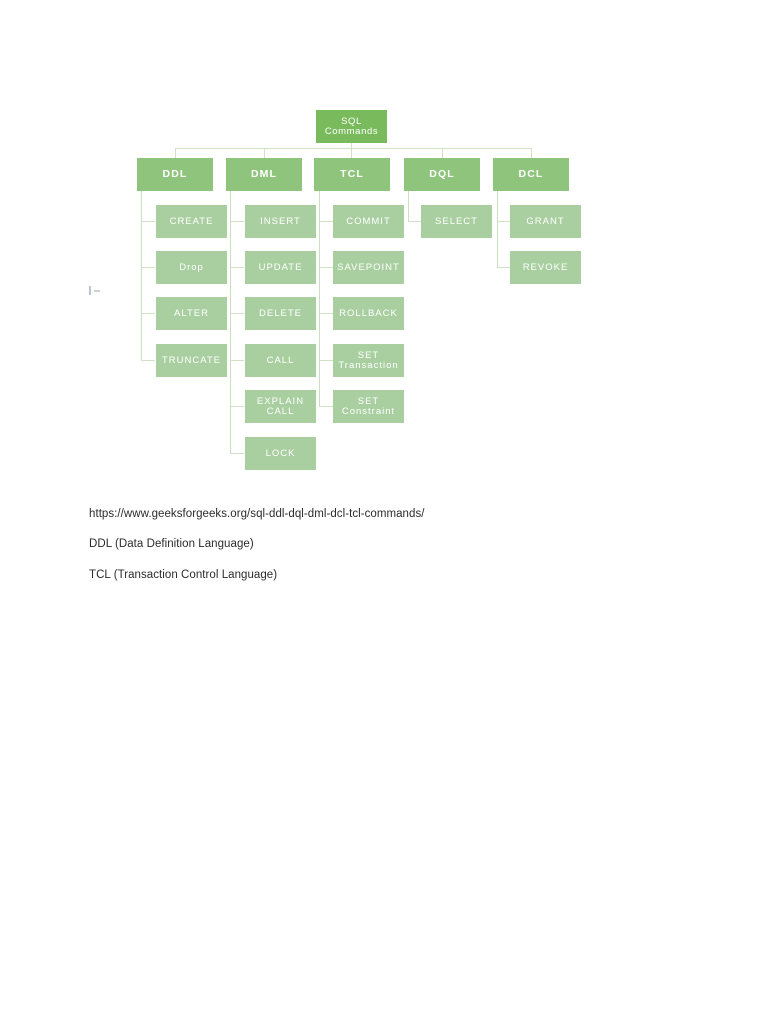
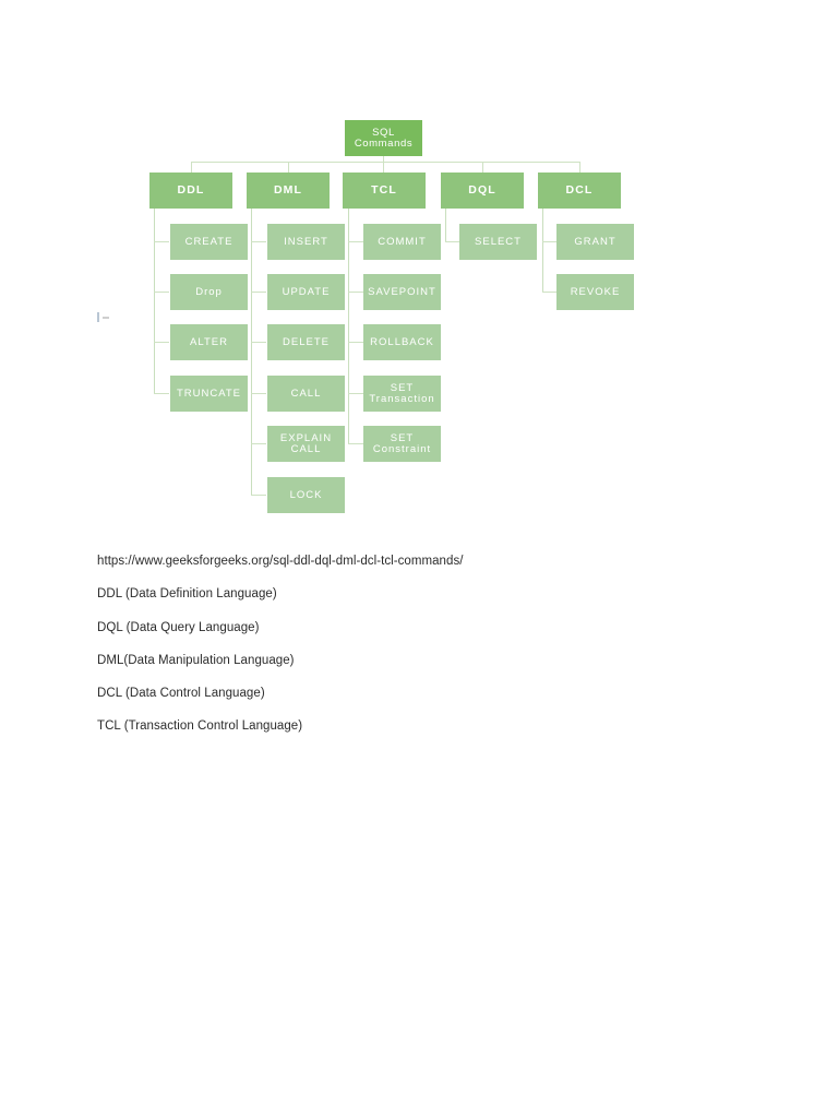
  SQL
  Commands
  DDL
  DML
  TCL
  DQL
  DCL
  CREATE
  Drop
  ALTER
  TRUNCATE
  INSERT
  UPDATE
  DELETE
  CALL
  EXPLAIN
  CALL
  LOCK
  COMMIT
  SAVEPOINT
  ROLLBACK
  SET
  Transaction
  SET
  Constraint
  SELECT
  GRANT
  REVOKE
  https://www.geeksforgeeks.org/sql-ddl-dql-dml-dcl-tcl-commands/
  DDL (Data Definition Language)
+ DQL (Data Query Language)
+ DML(Data Manipulation Language)
+ DCL (Data Control Language)
  TCL (Transaction Control Language)
